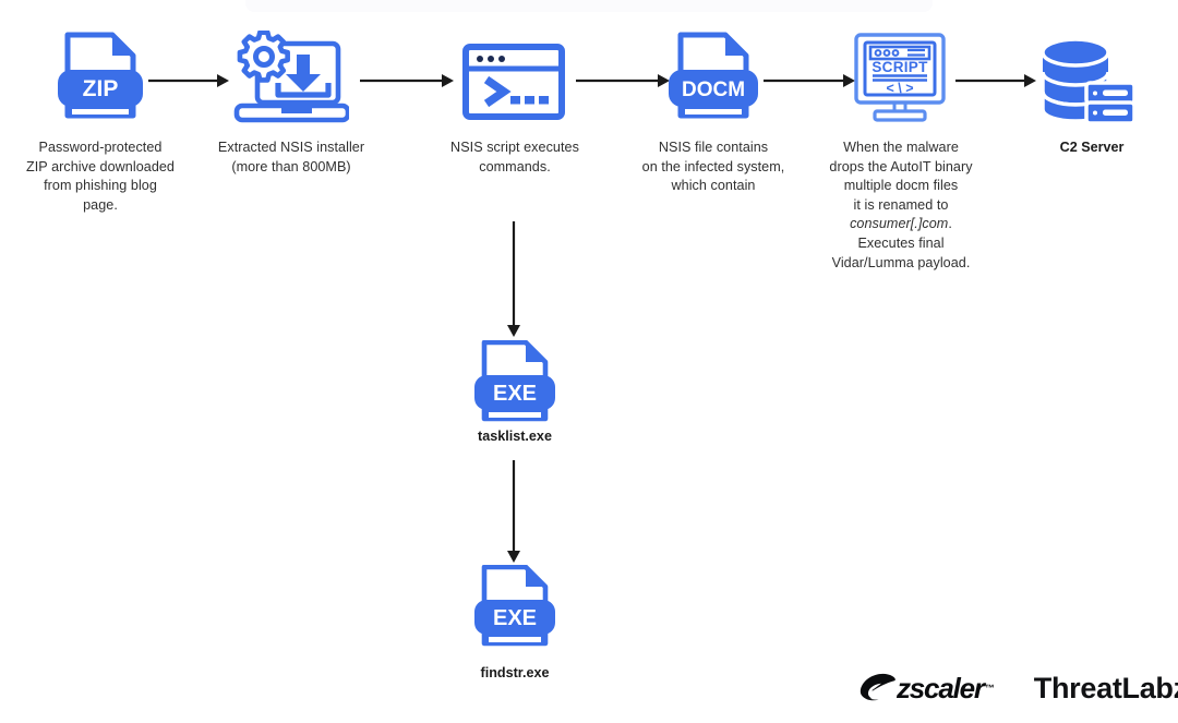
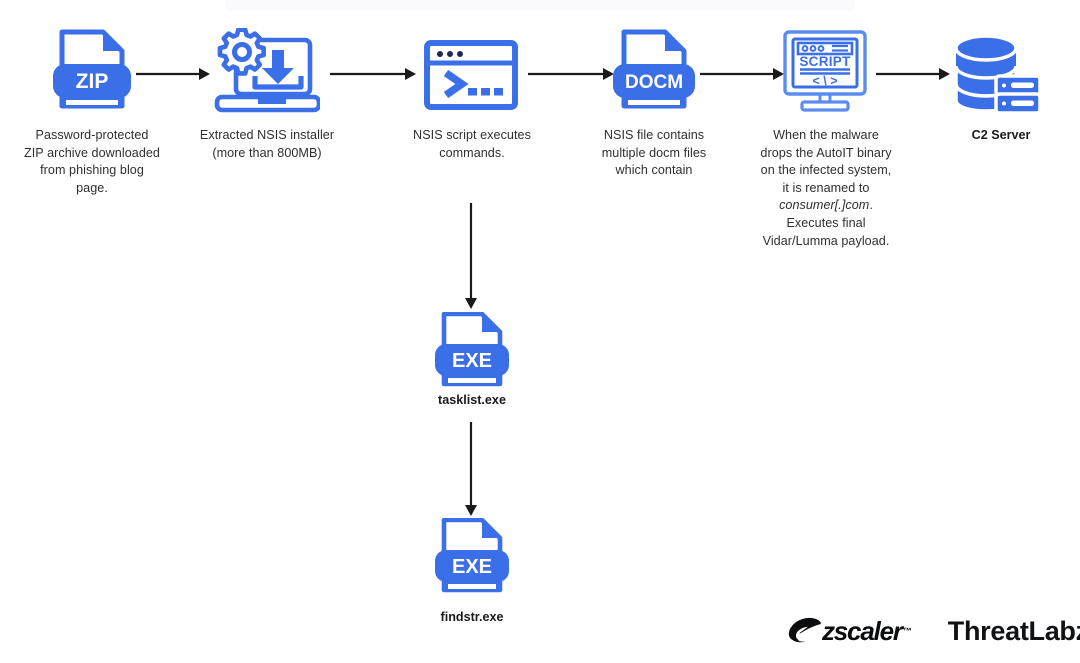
  ZIP
  Password-protected
  ZIP archive downloaded
  from phishing blog
  page.
  Extracted NSIS installer
  (more than 800MB)
  NSIS script executes
  commands.
  DOCM
  NSIS file contains
- on the infected system,
+ multiple docm files
  which contain
  SCRIPT
  < \ >
  When the malware
  drops the AutoIT binary
- multiple docm files
+ on the infected system,
  it is renamed to
  consumer[.]com.
  Executes final
  Vidar/Lumma payload.
  C2 Server
  EXE
  tasklist.exe
  EXE
  findstr.exe
  zscaler
  ™
  ThreatLab
